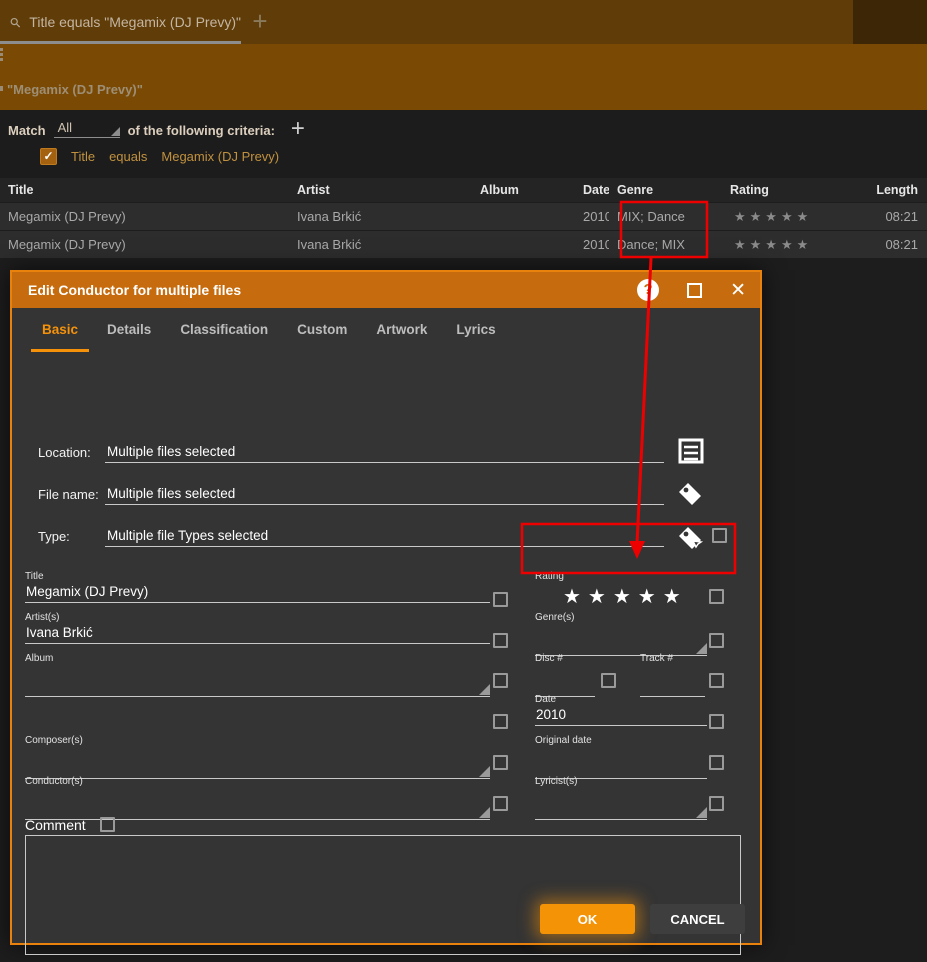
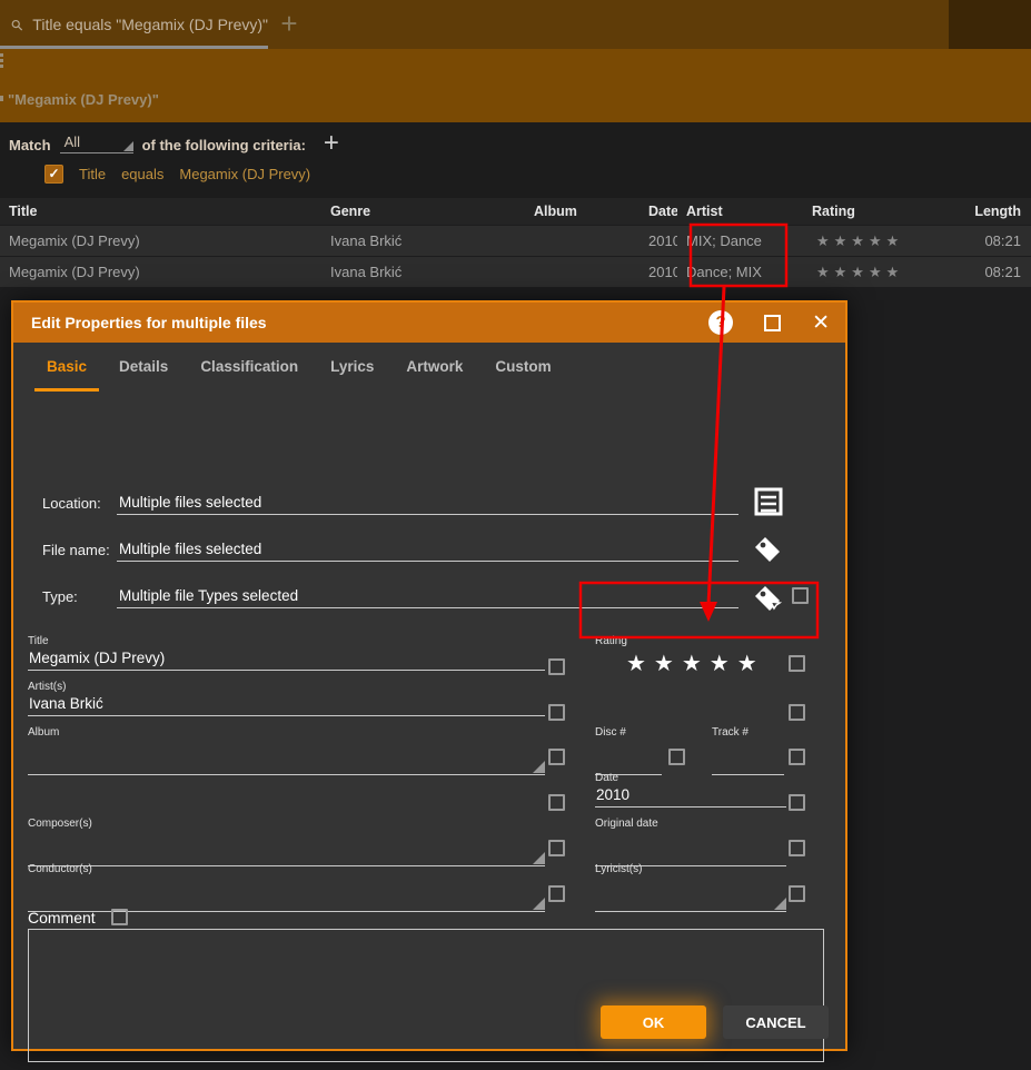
  Title equals "Megamix (DJ Prevy)"
  +
  "Megamix (DJ Prevy)"
  Match
  All
  of the following criteria:
  +
  ✓
  Title
  equals
  Megamix (DJ Prevy)
  Title
- Artist
+ Genre
  Album
  Date
- Genre
+ Artist
  Rating
  Length
  Megamix (DJ Prevy)
  Ivana Brkić
  2010
  MIX; Dance
  ★★★★★
  08:21
  Megamix (DJ Prevy)
  Ivana Brkić
  2010
  ance; MIX
  ★★★★★
  08:21
- Edit Conductor for multiple files
+ Edit Properties for multiple files
  ✕
  Basic
  Details
  Classification
- Custom
+ Lyrics
  Artwork
- Lyrics
+ Custom
  Location:
  Multiple files selected
  File name:
  Multiple files selected
  Type:
  Multiple file Types selected
  Title
  Megamix (DJ Prevy)
  Artist(s)
  Ivana Brkić
  Album
  Composer(s)
  Conductor(s)
  Rating
  ★★★★★
- Genre(s)
  Disc #
  Track #
  Date
  2010
  Original date
  Lyricist(s)
  Comment
  OK
  CANCEL
